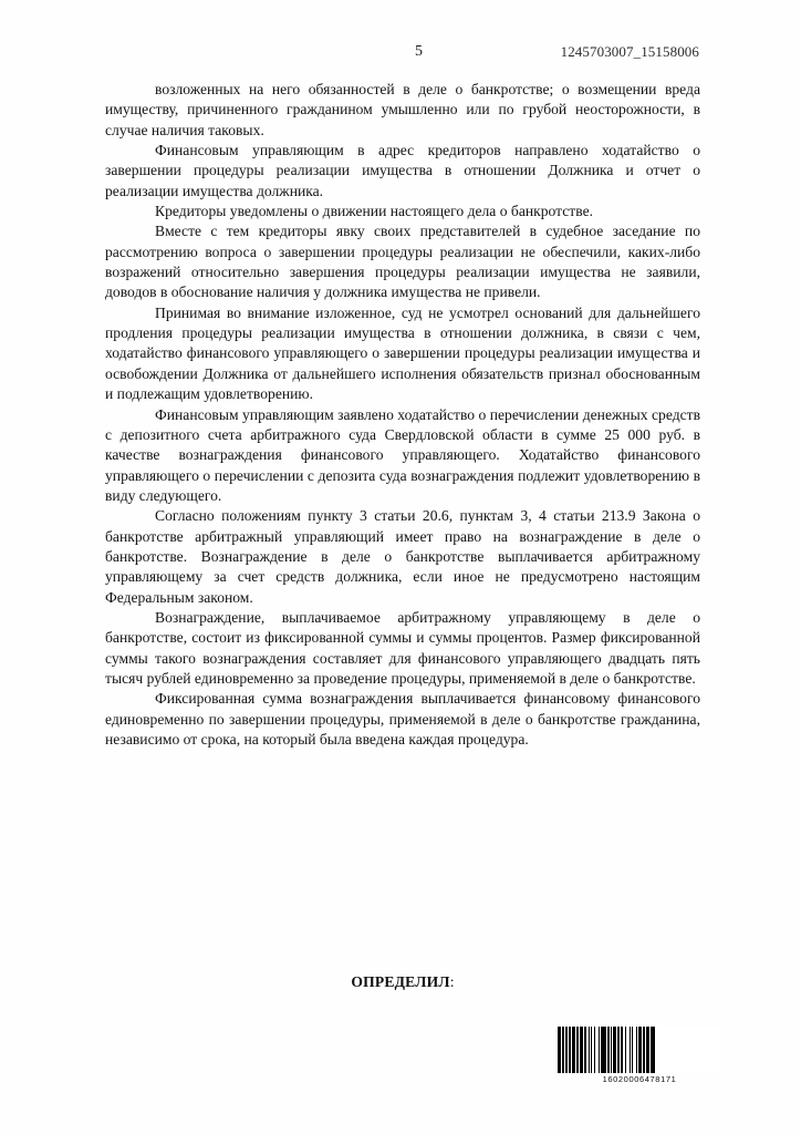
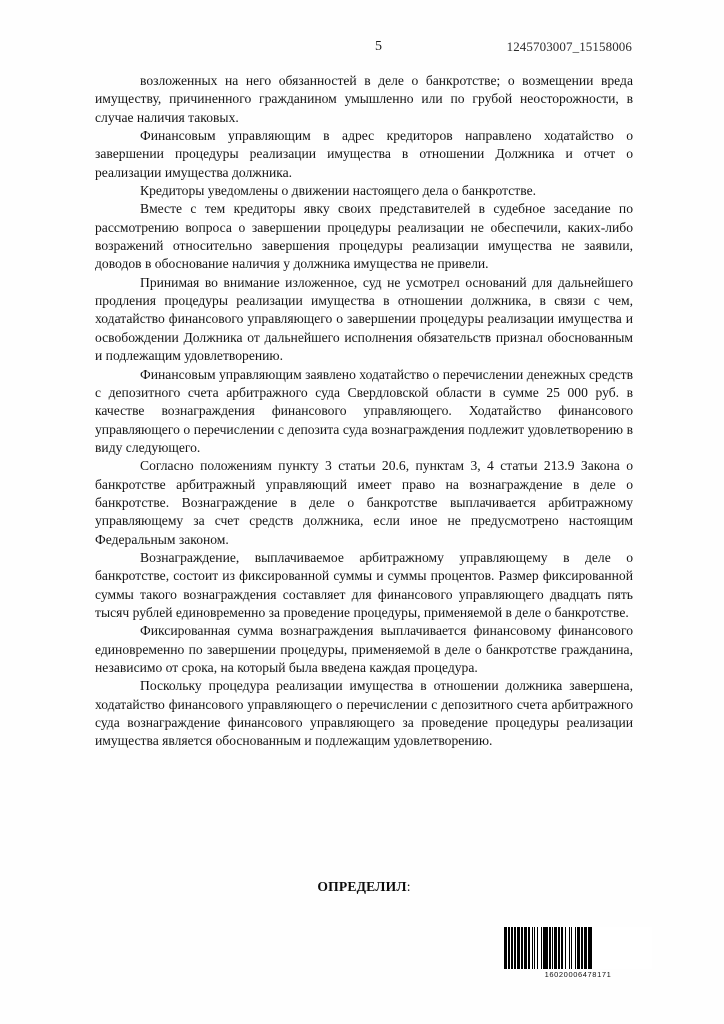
  5
  1245703007_15158006
  возложенных на него обязанностей в деле о банкротстве; о возмещении вреда имуществу, причиненного гражданином умышленно или по грубой неосторожности, в случае наличия таковых.
  Финансовым управляющим в адрес кредиторов направлено ходатайство о завершении процедуры реализации имущества в отношении Должника и отчет о реализации имущества должника.
  Кредиторы уведомлены о движении настоящего дела о банкротстве.
  Вместе с тем кредиторы явку своих представителей в судебное заседание по рассмотрению вопроса о завершении процедуры реализации не обеспечили, каких-либо возражений относительно завершения процедуры реализации имущества не заявили, доводов в обоснование наличия у должника имущества не привели.
  Принимая во внимание изложенное, суд не усмотрел оснований для дальнейшего продления процедуры реализации имущества в отношении должника, в связи с чем, ходатайство финансового управляющего о завершении процедуры реализации имущества и освобождении Должника от дальнейшего исполнения обязательств признал обоснованным и подлежащим удовлетворению.
  Финансовым управляющим заявлено ходатайство о перечислении денежных средств с депозитного счета арбитражного суда Свердловской области в сумме 25 000 руб. в качестве вознаграждения финансового управляющего. Ходатайство финансового управляющего о перечислении с депозита суда вознаграждения подлежит удовлетворению в виду следующего.
  Согласно положениям пункту 3 статьи 20.6, пунктам 3, 4 статьи 213.9 Закона о банкротстве арбитражный управляющий имеет право на вознаграждение в деле о банкротстве. Вознаграждение в деле о банкротстве выплачивается арбитражному управляющему за счет средств должника, если иное не предусмотрено настоящим Федеральным законом.
  Вознаграждение, выплачиваемое арбитражному управляющему в деле о банкротстве, состоит из фиксированной суммы и суммы процентов. Размер фиксированной суммы такого вознаграждения составляет для финансового управляющего двадцать пять тысяч рублей единовременно за проведение процедуры, применяемой в деле о банкротстве.
  Фиксированная сумма вознаграждения выплачивается финансовому финансового единовременно по завершении процедуры, применяемой в деле о банкротстве гражданина, независимо от срока, на который была введена каждая процедура.
+ Поскольку процедура реализации имущества в отношении должника завершена, ходатайство финансового управляющего о перечислении с депозитного счета арбитражного суда вознаграждение финансового управляющего за проведение процедуры реализации имущества является обоснованным и подлежащим удовлетворению.
  ОПРЕДЕЛИЛ:
  16020006478171
